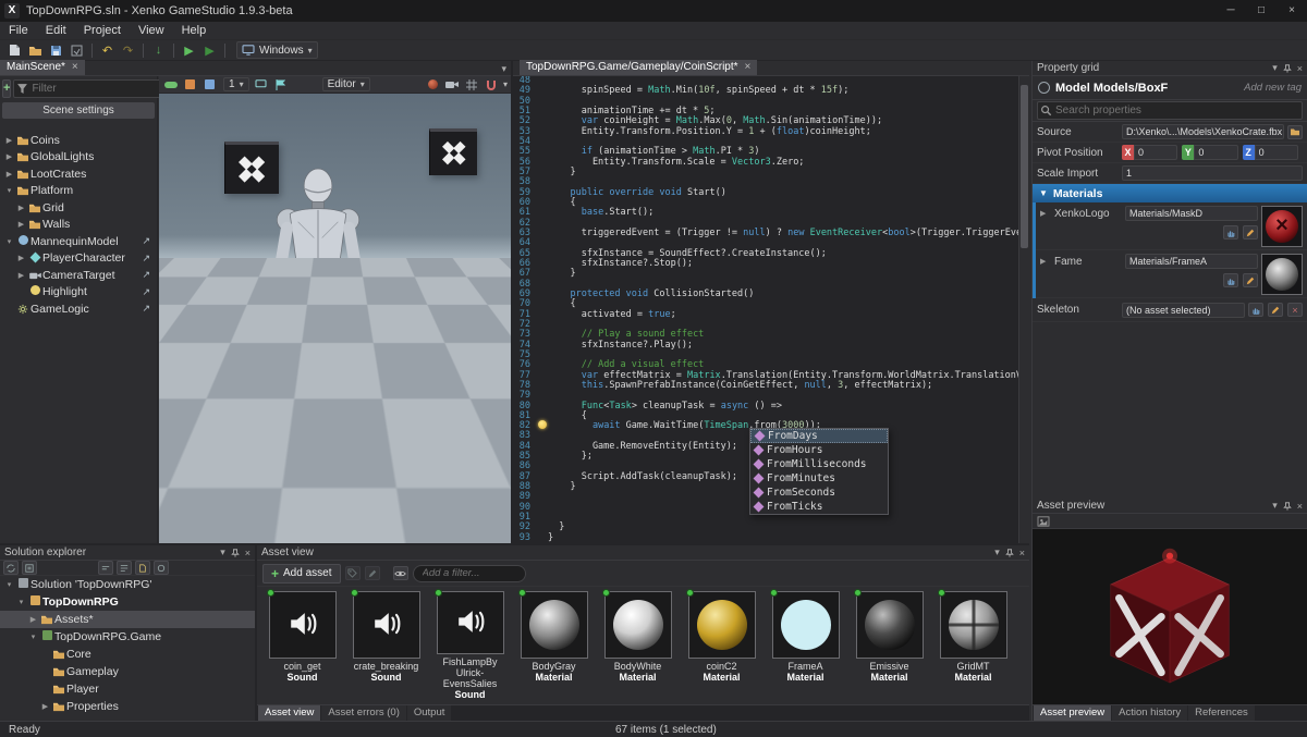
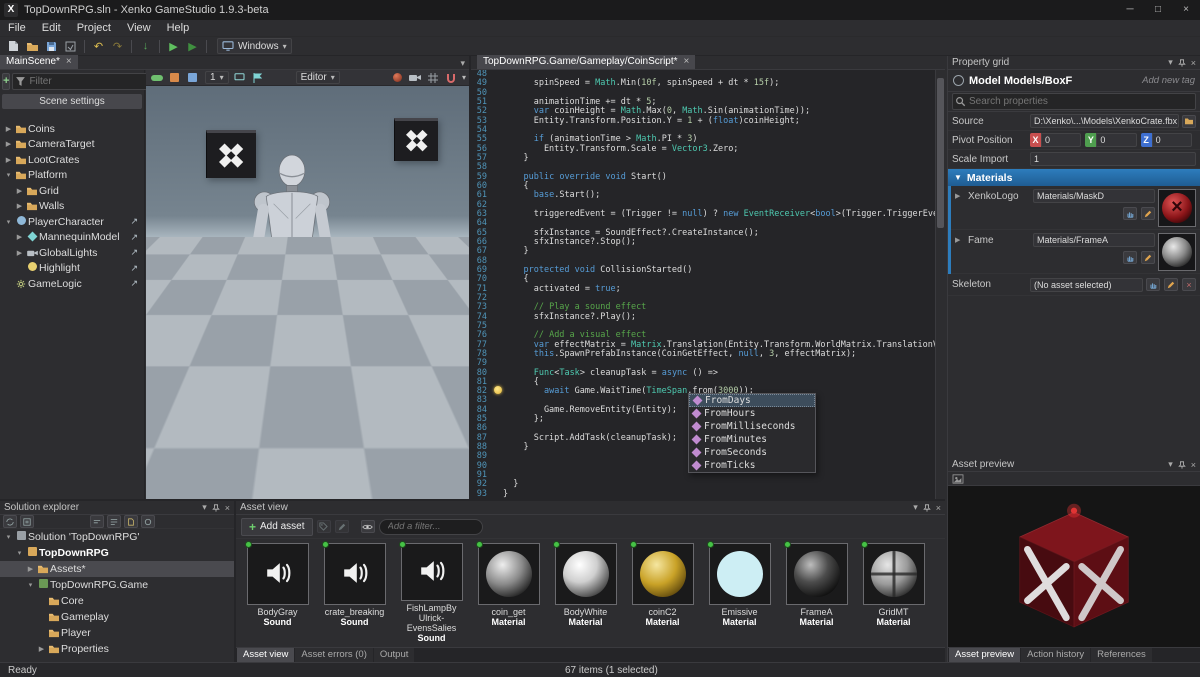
  X
  TopDownRPG.sln - Xenko GameStudio 1.9.3-beta
  ─
  □
  ×
  File
  Edit
  Project
  View
  Help
  ↶
  ↷
  ↓
  ▶
  ▶
  Windows
  ▾
  MainScene*
  ×
  ▾
  +
  Filter
  Scene settings
  Coins
- GlobalLights
+ CameraTarget
  LootCrates
  Platform
  Grid
  Walls
- MannequinModel
+ PlayerCharacter
  ↗
- PlayerCharacter
+ MannequinModel
  ↗
- CameraTarget
+ GlobalLights
  ↗
  Highlight
  ↗
  GameLogic
  ↗
  1
  ▾
  Editor
  ▾
  ▾
  TopDownRPG.Game/Gameplay/CoinScript*
  ×
  48
  49
  spinSpeed = Math.Min(10f, spinSpeed + dt * 15f);
  50
  51
  animationTime += dt * 5;
  52
  var coinHeight = Math.Max(0, Math.Sin(animationTime));
  53
  Entity.Transform.Position.Y = 1 + (float)coinHeight;
  54
  55
  if (animationTime > Math.PI * 3)
  56
  Entity.Transform.Scale = Vector3.Zero;
  57
  }
  58
  59
  public override void Start()
  60
  {
  61
  base.Start();
  62
  63
  triggeredEvent = (Trigger != null) ? new EventReceiver<bool>(Trigger.TriggerEv
  64
  65
  sfxInstance = SoundEffect?.CreateInstance();
  66
  sfxInstance?.Stop();
  67
  }
  68
  69
  protected void CollisionStarted()
  70
  {
  71
  activated = true;
  72
  73
  // Play a sound effect
  74
  sfxInstance?.Play();
  75
  76
  // Add a visual effect
  77
  var effectMatrix = Matrix.Translation(Entity.Transform.WorldMatrix.Translation
  78
  this.SpawnPrefabInstance(CoinGetEffect, null, 3, effectMatrix);
  79
  80
  Func<Task> cleanupTask = async () =>
  81
  {
  82
  await Game.WaitTime(TimeSpan.from(3000));
  83
  84
  Game.RemoveEntity(Entity);
  85
  };
  86
  87
  Script.AddTask(cleanupTask);
  88
  }
  89
  90
  91
  92
  }
  93
  }
  FromDays
  FromHours
  FromMilliseconds
  FromMinutes
  FromSeconds
  FromTicks
  Property grid
  ▾
  ×
  Model Models/BoxF
  Add new tag
  Search properties
  Source
  D:\Xenko\...\Models\XenkoCrate.fbx
  Pivot Position
  X
  0
  Y
  0
  Z
  0
  Scale Import
  1
  ▼
  Materials
  XenkoLogo
  Materials/MaskD
  ×
  Fame
  Materials/FrameA
  Skeleton
  (No asset selected)
  ×
  Asset preview
  ▾
  ×
  Asset preview
  Action history
  References
  Solution explorer
  ▾
  ×
  Solution 'TopDownRPG'
  TopDownRPG
  Assets*
  TopDownRPG.Game
  Core
  Gameplay
  Player
  Properties
  Asset view
  ▾
  ×
  +
  Add asset
  Add a filter...
- coin_get
+ BodyGray
  Sound
  crate_breaking
  Sound
  FishLampBy Ulrick-EvensSalies
  Sound
- BodyGray
+ coin_get
  Material
  BodyWhite
  Material
  coinC2
  Material
- FrameA
+ Emissive
  Material
- Emissive
+ FrameA
  Material
  GridMT
  Material
  Asset view
  Asset errors (0)
  Output
  Ready
  67 items (1 selected)
